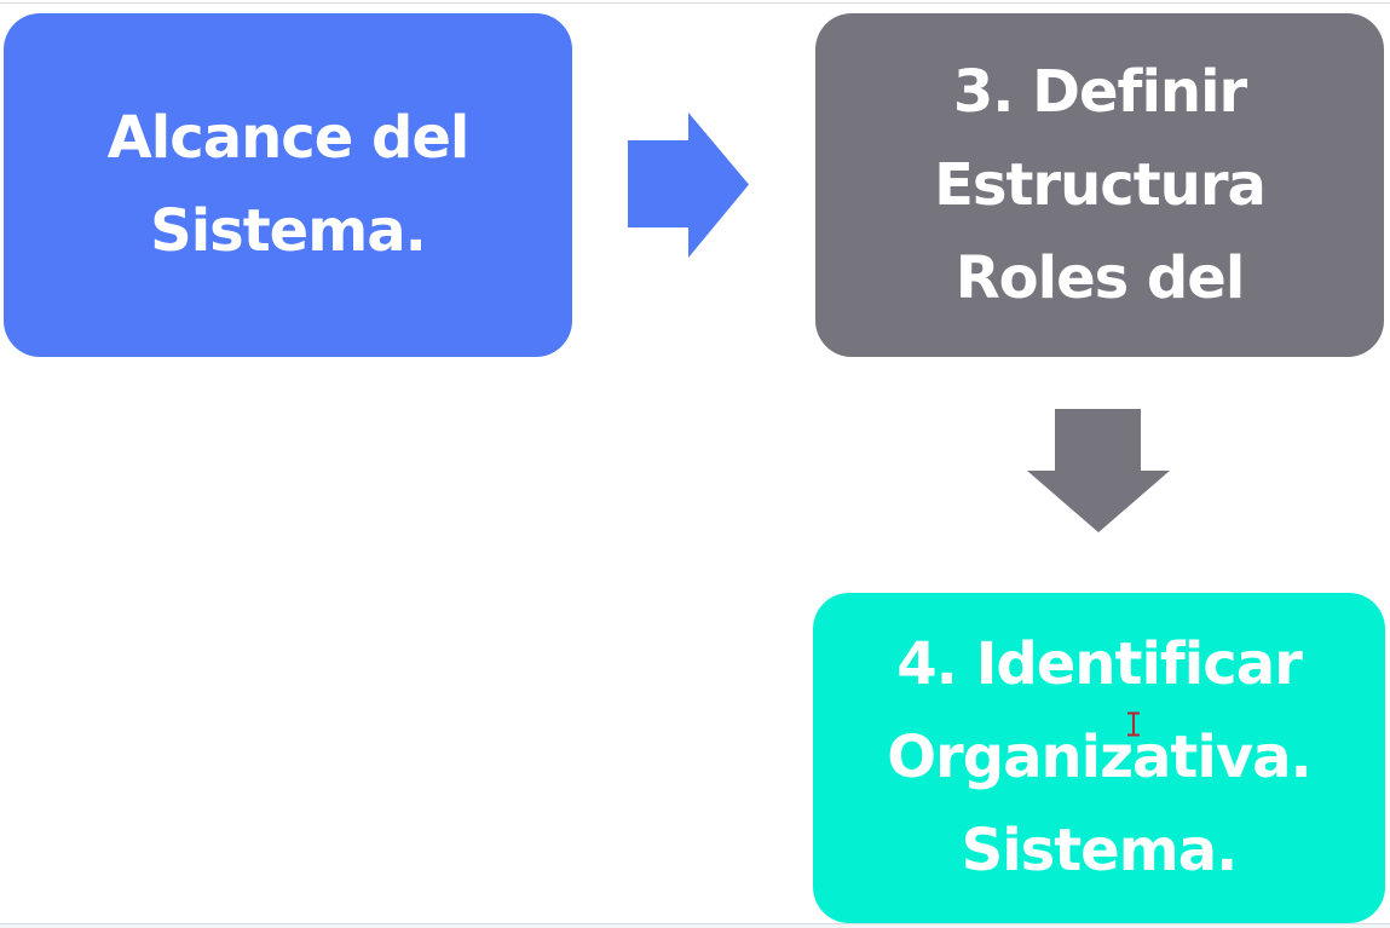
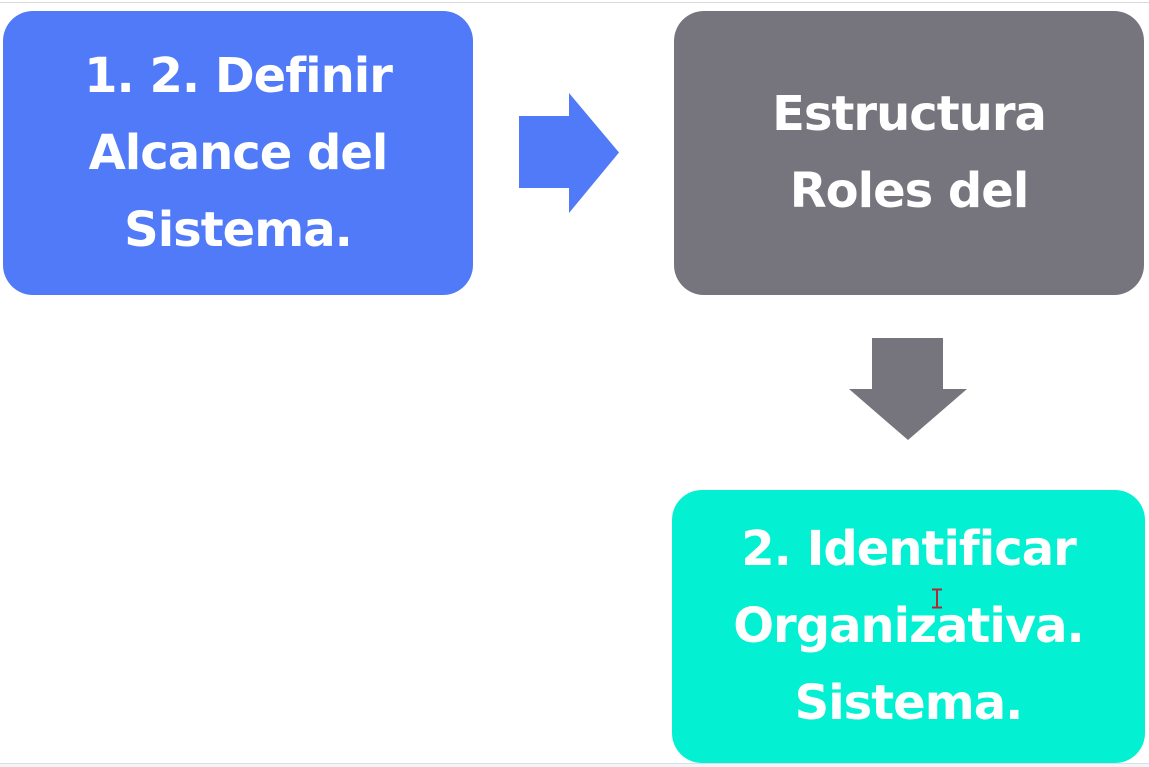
+ 1. 2. Definir
  Alcance del
  Sistema.
- 3. Definir
  Estructura
  Roles del
- 4. Identificar
+ 2. Identificar
  Organizativa.
  Sistema.
